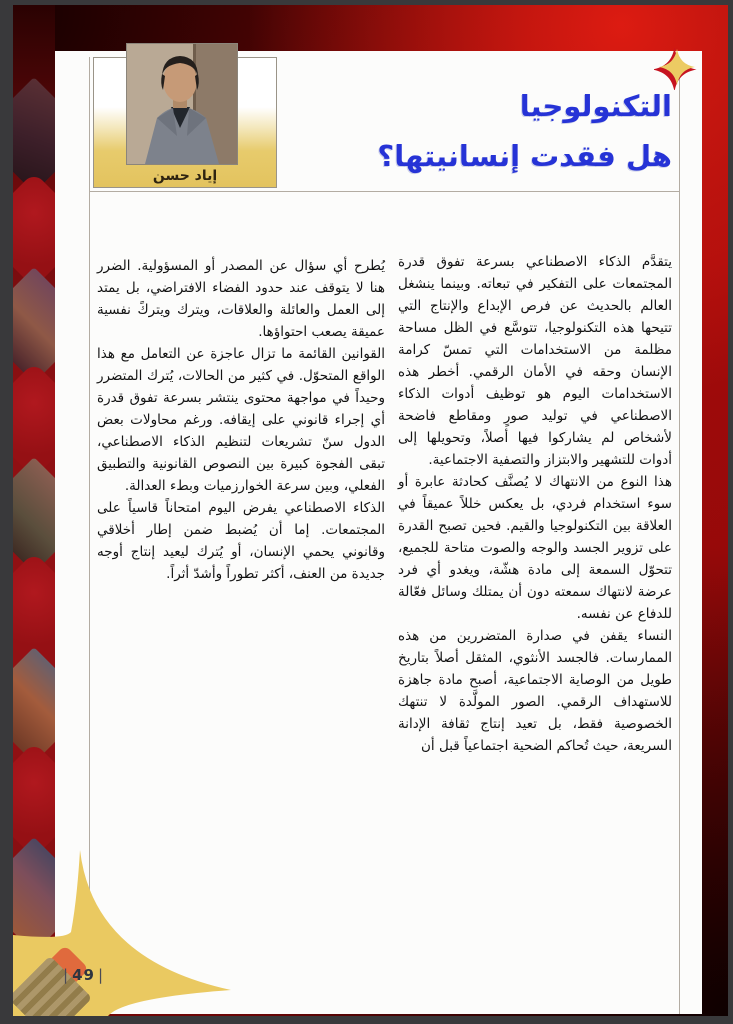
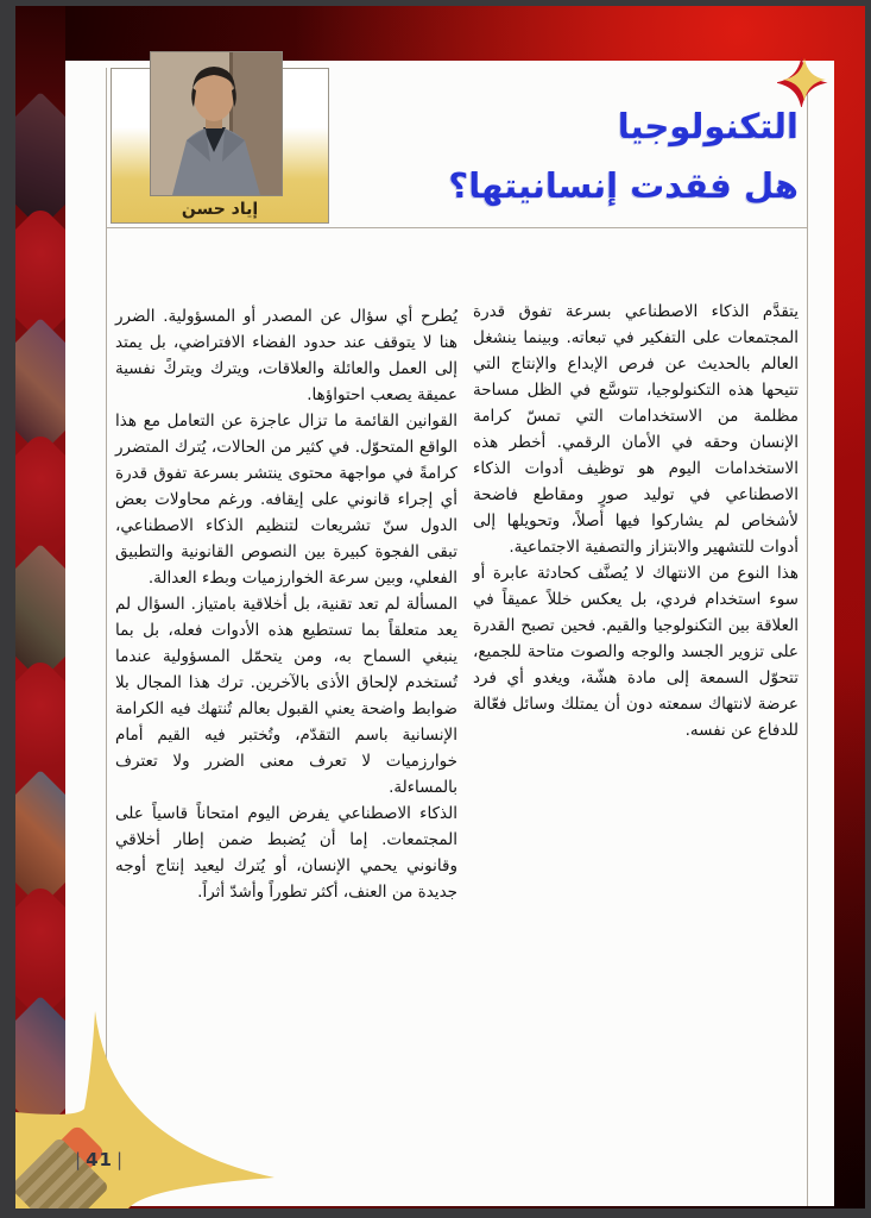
  إياد حسن
  التكنولوجيا
  هل فقدت إنسانيتها؟
  يتقدَّم الذكاء الاصطناعي بسرعة تفوق قدرة المجتمعات على التفكير في تبعاته. وبينما ينشغل العالم بالحديث عن فرص الإبداع والإنتاج التي تتيحها هذه التكنولوجيا، تتوسَّع في الظل مساحة مظلمة من الاستخدامات التي تمسّ كرامة الإنسان وحقه في الأمان الرقمي. أخطر هذه الاستخدامات اليوم هو توظيف أدوات الذكاء الاصطناعي في توليد صورٍ ومقاطع فاضحة لأشخاص لم يشاركوا فيها أصلاً، وتحويلها إلى أدوات للتشهير والابتزاز والتصفية الاجتماعية.
  هذا النوع من الانتهاك لا يُصنَّف كحادثة عابرة أو سوء استخدام فردي، بل يعكس خللاً عميقاً في العلاقة بين التكنولوجيا والقيم. فحين تصبح القدرة على تزوير الجسد والوجه والصوت متاحة للجميع، تتحوّل السمعة إلى مادة هشّة، ويغدو أي فرد عرضة لانتهاك سمعته دون أن يمتلك وسائل فعّالة للدفاع عن نفسه.
- النساء يقفن في صدارة المتضررين من هذه الممارسات. فالجسد الأنثوي، المثقل أصلاً بتاريخ طويل من الوصاية الاجتماعية، أصبح مادة جاهزة للاستهداف الرقمي. الصور المولَّدة لا تنتهك الخصوصية فقط، بل تعيد إنتاج ثقافة الإدانة السريعة، حيث تُحاكم الضحية اجتماعياً قبل أن
  يُطرح أي سؤال عن المصدر أو المسؤولية. الضرر هنا لا يتوقف عند حدود الفضاء الافتراضي، بل يمتد إلى العمل والعائلة والعلاقات، ويترك ويتركً نفسية عميقة يصعب احتواؤها.
- القوانين القائمة ما تزال عاجزة عن التعامل مع هذا الواقع المتحوّل. في كثير من الحالات، يُترك المتضرر وحيداً في مواجهة محتوى ينتشر بسرعة تفوق قدرة أي إجراء قانوني على إيقافه. ورغم محاولات بعض الدول سنّ تشريعات لتنظيم الذكاء الاصطناعي، تبقى الفجوة كبيرة بين النصوص القانونية والتطبيق الفعلي، وبين سرعة الخوارزميات وبطء العدالة.
+ القوانين القائمة ما تزال عاجزة عن التعامل مع هذا الواقع المتحوّل. في كثير من الحالات، يُترك المتضرر كرامةً في مواجهة محتوى ينتشر بسرعة تفوق قدرة أي إجراء قانوني على إيقافه. ورغم محاولات بعض الدول سنّ تشريعات لتنظيم الذكاء الاصطناعي، تبقى الفجوة كبيرة بين النصوص القانونية والتطبيق الفعلي، وبين سرعة الخوارزميات وبطء العدالة.
+ المسألة لم تعد تقنية، بل أخلاقية بامتياز. السؤال لم يعد متعلقاً بما تستطيع هذه الأدوات فعله، بل بما ينبغي السماح به، ومن يتحمّل المسؤولية عندما تُستخدم لإلحاق الأذى بالآخرين. ترك هذا المجال بلا ضوابط واضحة يعني القبول بعالم تُنتهك فيه الكرامة الإنسانية باسم التقدّم، وتُختبر فيه القيم أمام خوارزميات لا تعرف معنى الضرر ولا تعترف بالمساءلة.
  الذكاء الاصطناعي يفرض اليوم امتحاناً قاسياً على المجتمعات. إما أن يُضبط ضمن إطار أخلاقي وقانوني يحمي الإنسان، أو يُترك ليعيد إنتاج أوجه جديدة من العنف، أكثر تطوراً وأشدّ أثراً.
- | 49 |
+ | 41 |
